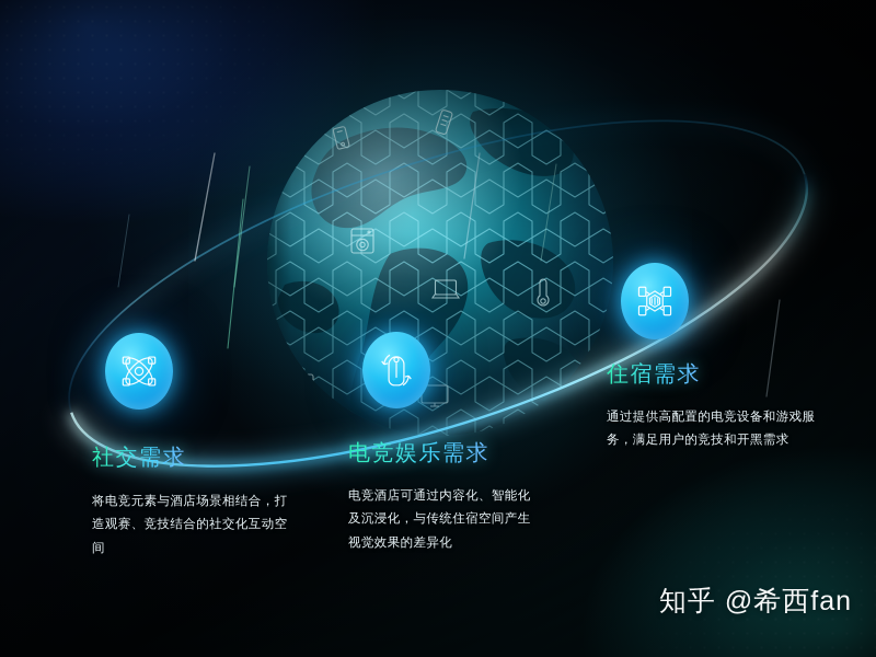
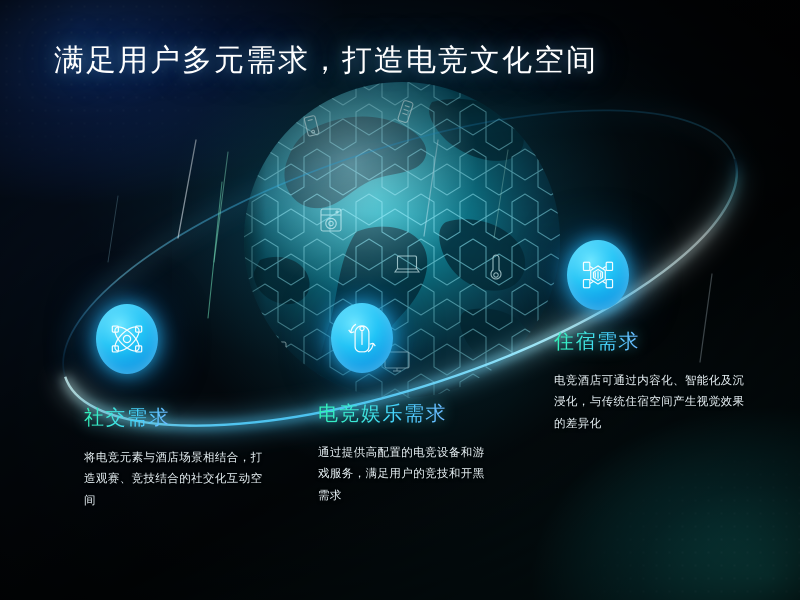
+ 满足用户多元需求，打造电竞文化空间
  社交需求
  将电竞元素与酒店场景相结合，打造观赛、竞技结合的社交化互动空间
  电竞娱乐需求
- 电竞酒店可通过内容化、智能化及沉浸化，与传统住宿空间产生视觉效果的差异化
+ 通过提供高配置的电竞设备和游戏服务，满足用户的竞技和开黑需求
  住宿需求
- 通过提供高配置的电竞设备和游戏服务，满足用户的竞技和开黑需求
+ 电竞酒店可通过内容化、智能化及沉浸化，与传统住宿空间产生视觉效果的差异化
- 知乎 @希西fan
